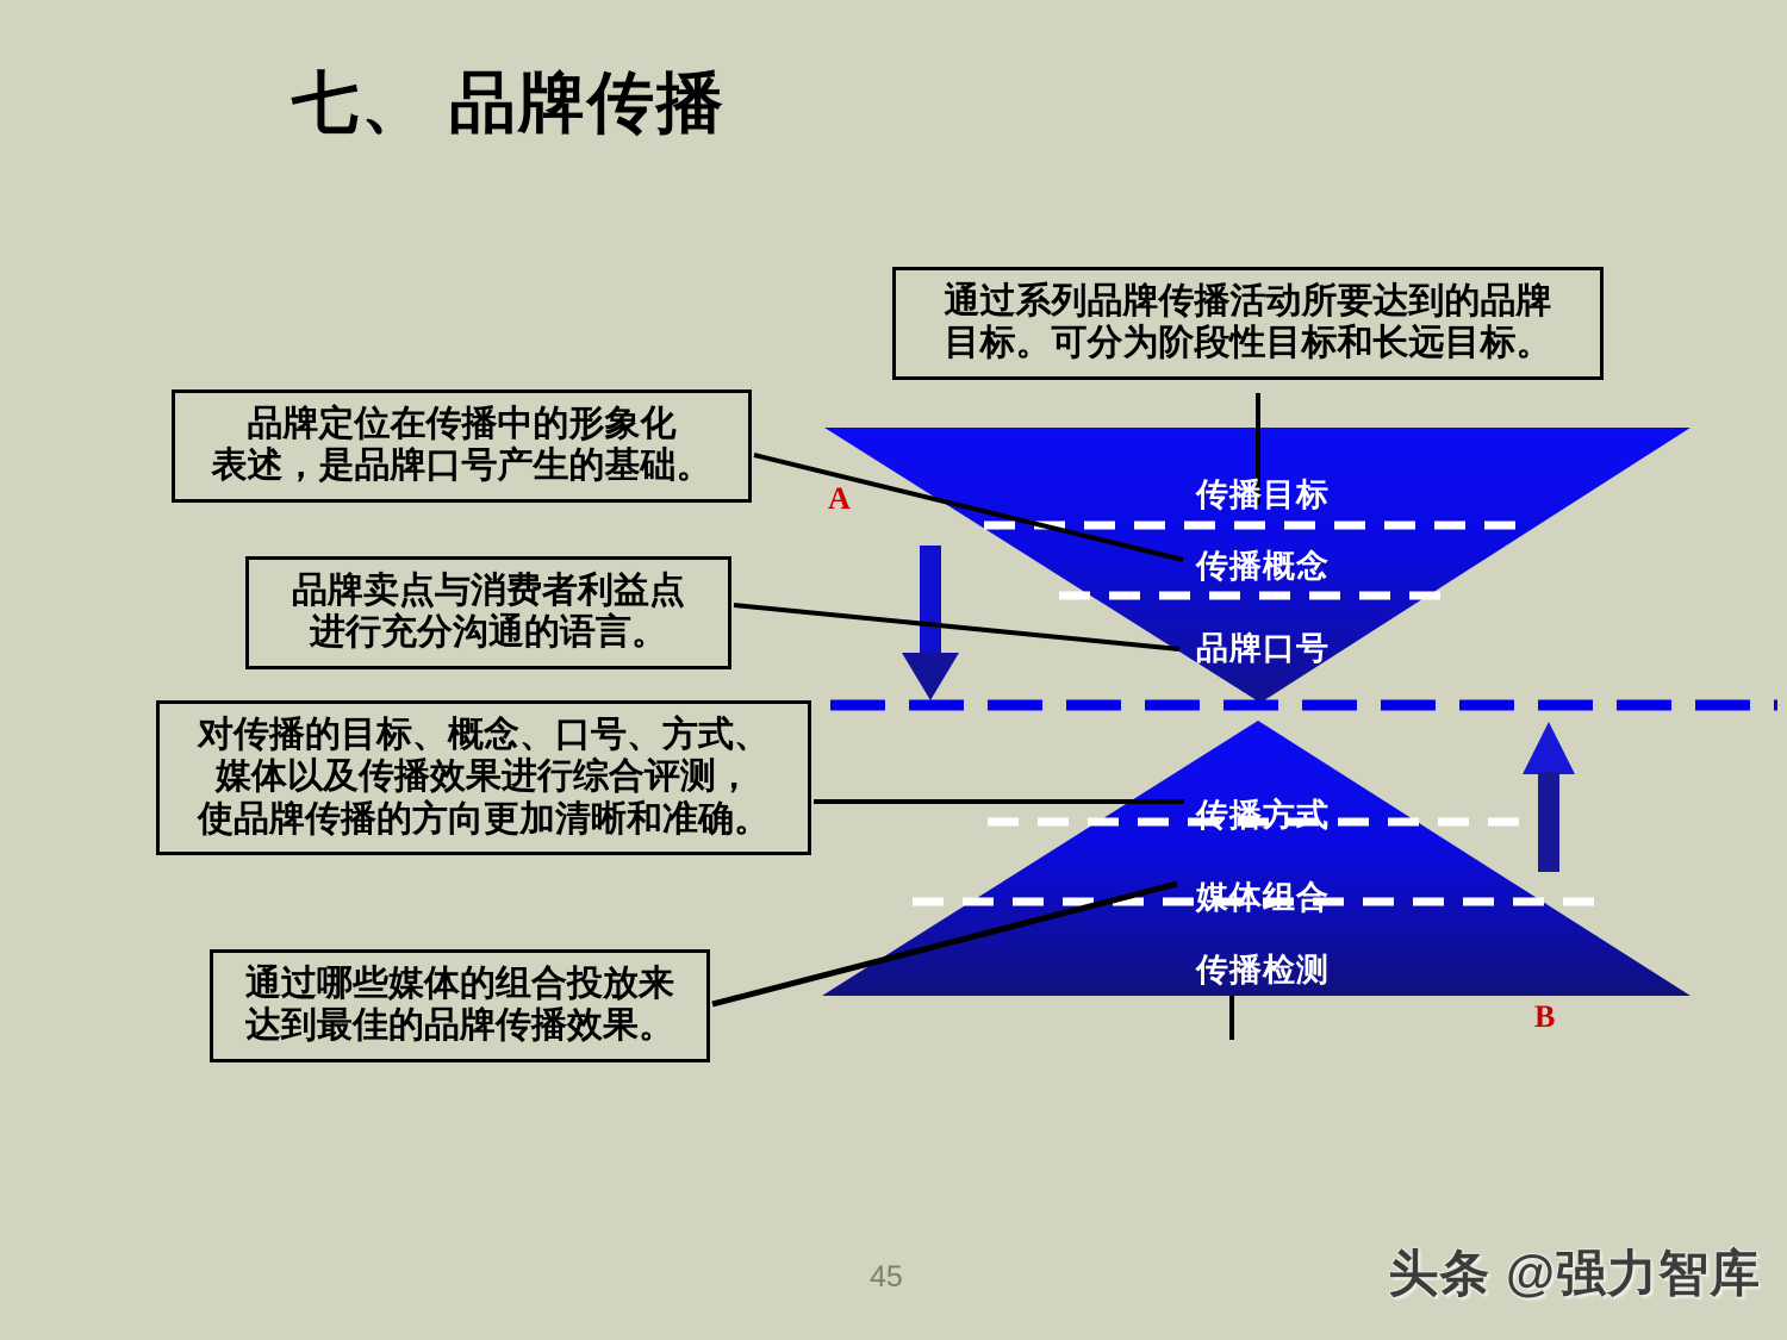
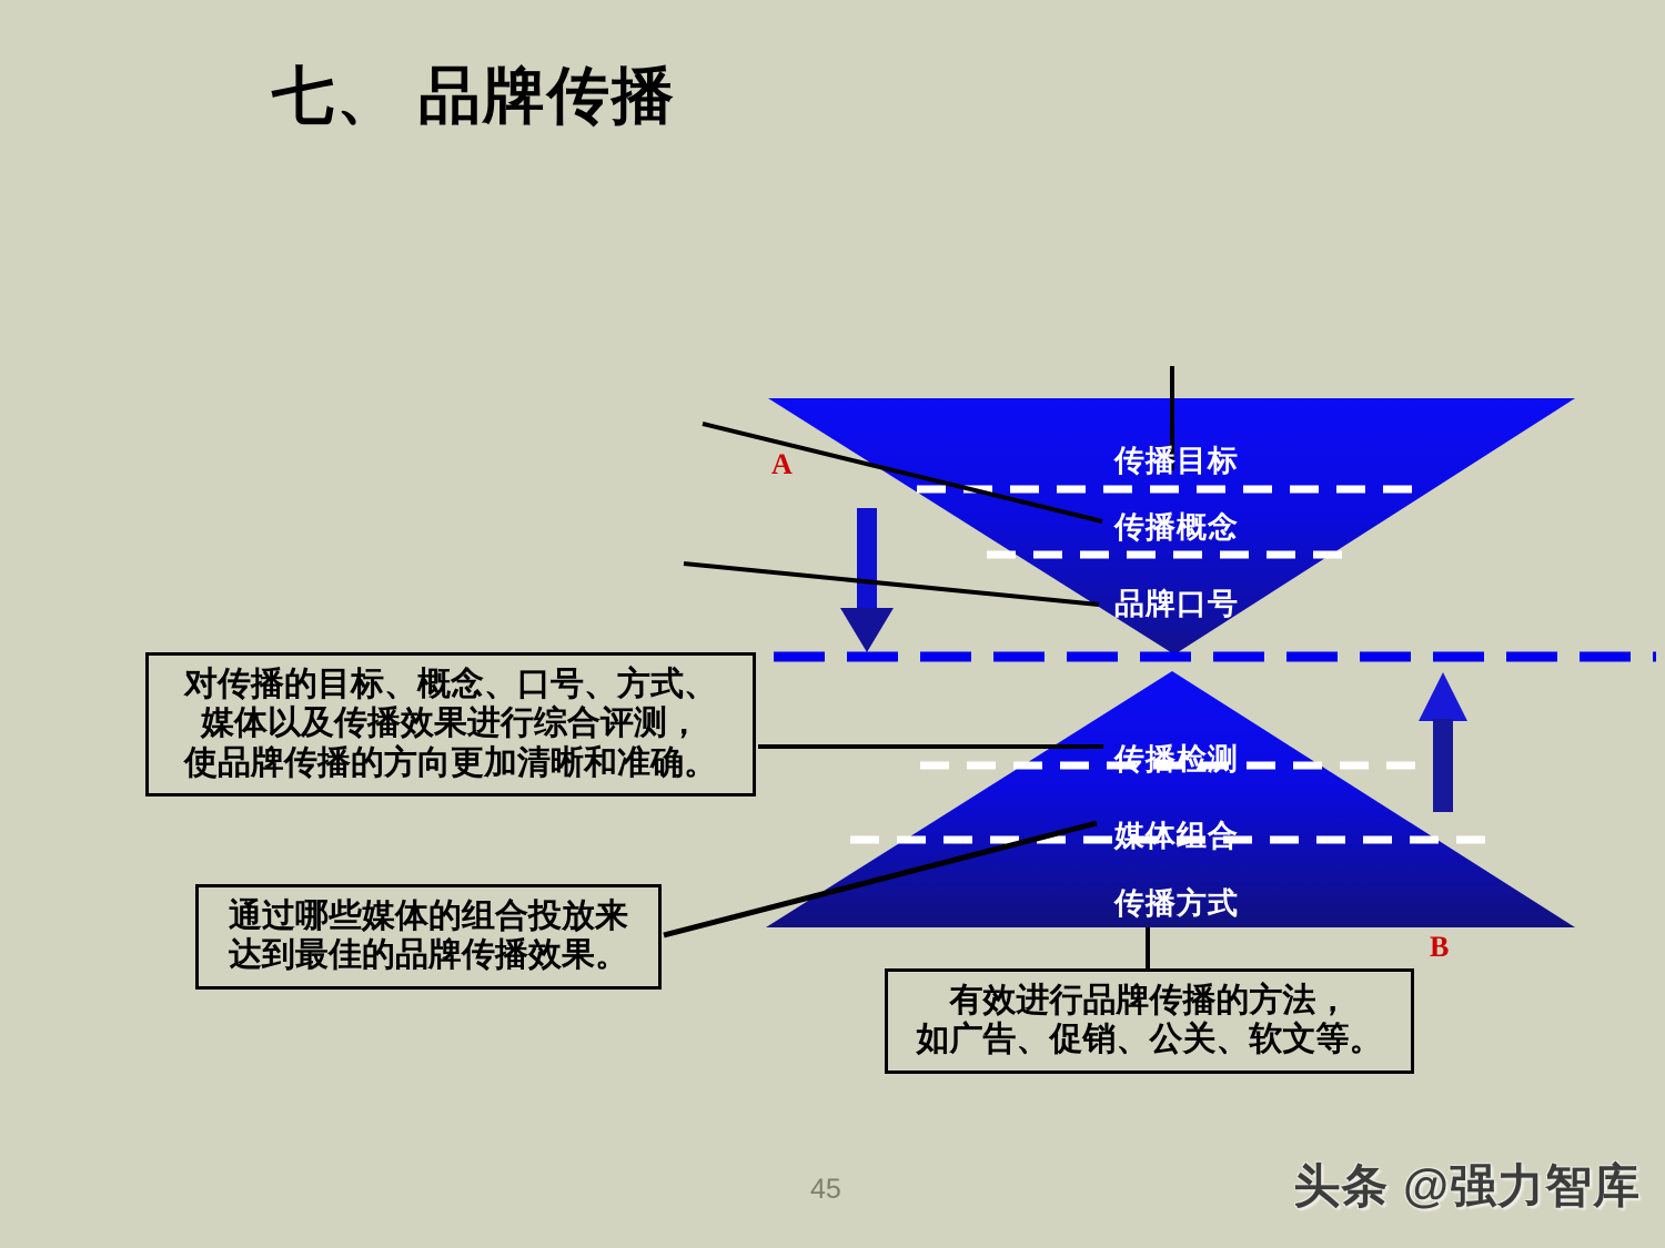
  七、 品牌传播
- 通过系列品牌传播活动所要达到的品牌
- 目标。可分为阶段性目标和长远目标。
- 品牌定位在传播中的形象化
- 表述，是品牌口号产生的基础。
- 品牌卖点与消费者利益点
- 进行充分沟通的语言。
  对传播的目标、概念、口号、方式、
  媒体以及传播效果进行综合评测，
  使品牌传播的方向更加清晰和准确。
  通过哪些媒体的组合投放来
  达到最佳的品牌传播效果。
+ 有效进行品牌传播的方法，
+ 如广告、促销、公关、软文等。
  传播目标
  传播概念
  品牌口号
- 传播方式
+ 传播检测
  媒体组合
- 传播检测
+ 传播方式
  A
  B
  45
  头条 @强力智库
